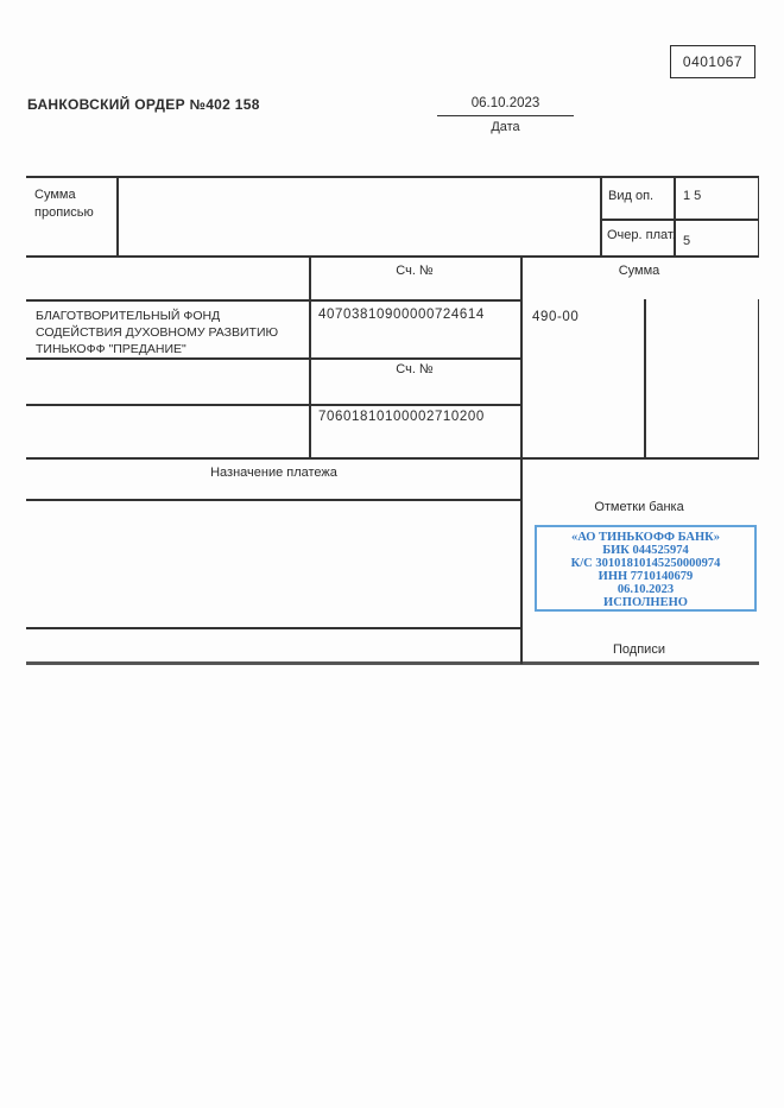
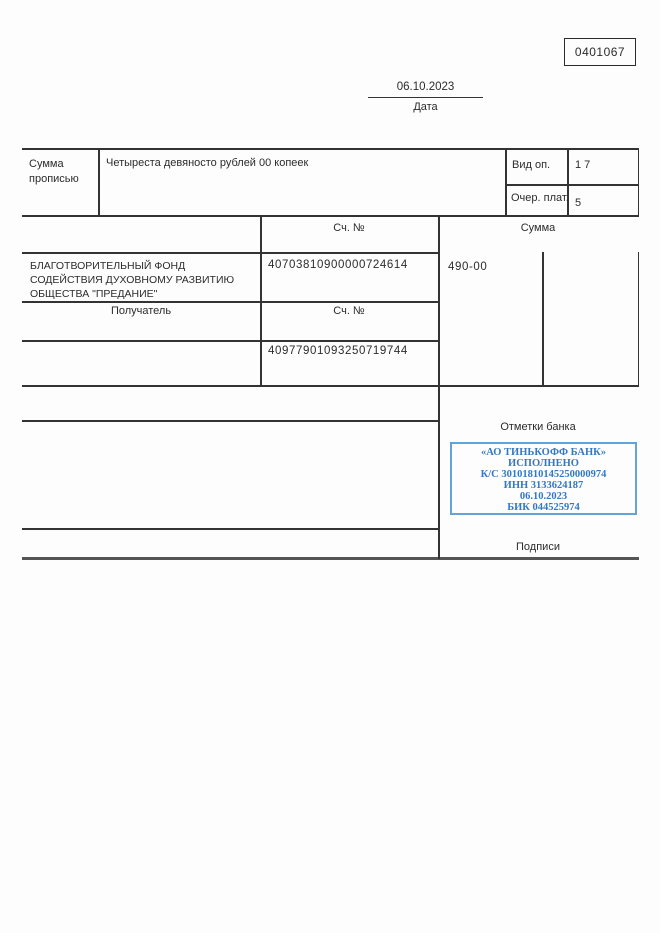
  0401067
- БАНКОВСКИЙ ОРДЕР №402 158
  06.10.2023
  Дата
  Сумма прописью
+ Четыреста девяносто рублей 00 копеек
  Вид оп.
- 15
+ 17
  Очер. плат.
  5
  Сч. №
  Сумма
- БЛАГОТВОРИТЕЛЬНЫЙ ФОНД СОДЕЙСТВИЯ ДУХОВНОМУ РАЗВИТИЮ ТИНЬКОФФ "ПРЕДАНИЕ"
+ БЛАГОТВОРИТЕЛЬНЫЙ ФОНД СОДЕЙСТВИЯ ДУХОВНОМУ РАЗВИТИЮ ОБЩЕСТВА "ПРЕДАНИЕ"
  40703810900000724614
  490-00
+ Получатель
  Сч. №
- 70601810100002710200
+ 40977901093250719744
- Назначение платежа
  Отметки банка
  «АО ТИНЬКОФФ БАНК»
- БИК 044525974
+ ИСПОЛНЕНО
  К/С 30101810145250000974
- ИНН 7710140679
+ ИНН 3133624187
  06.10.2023
- ИСПОЛНЕНО
+ БИК 044525974
  Подписи
